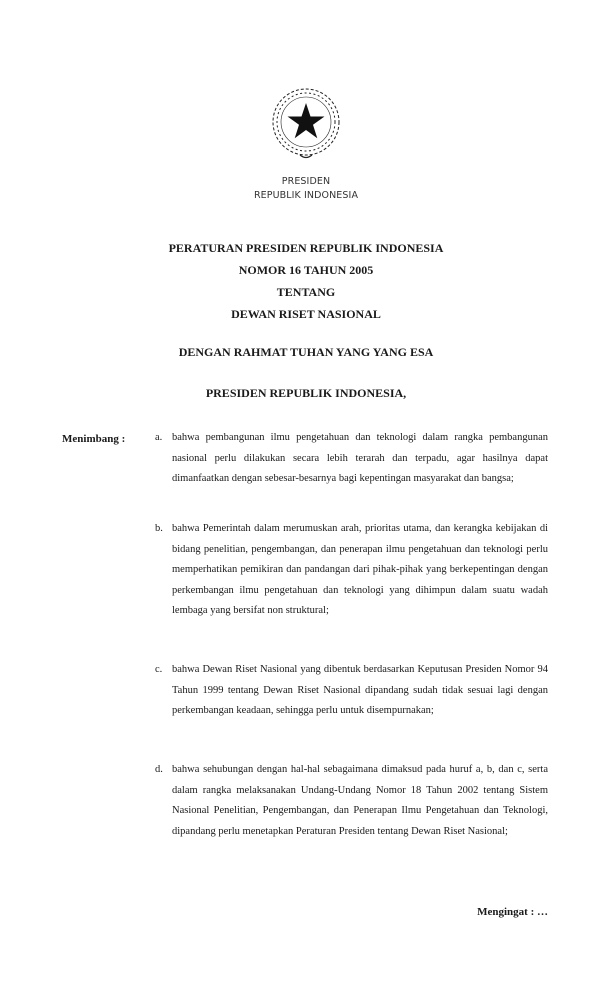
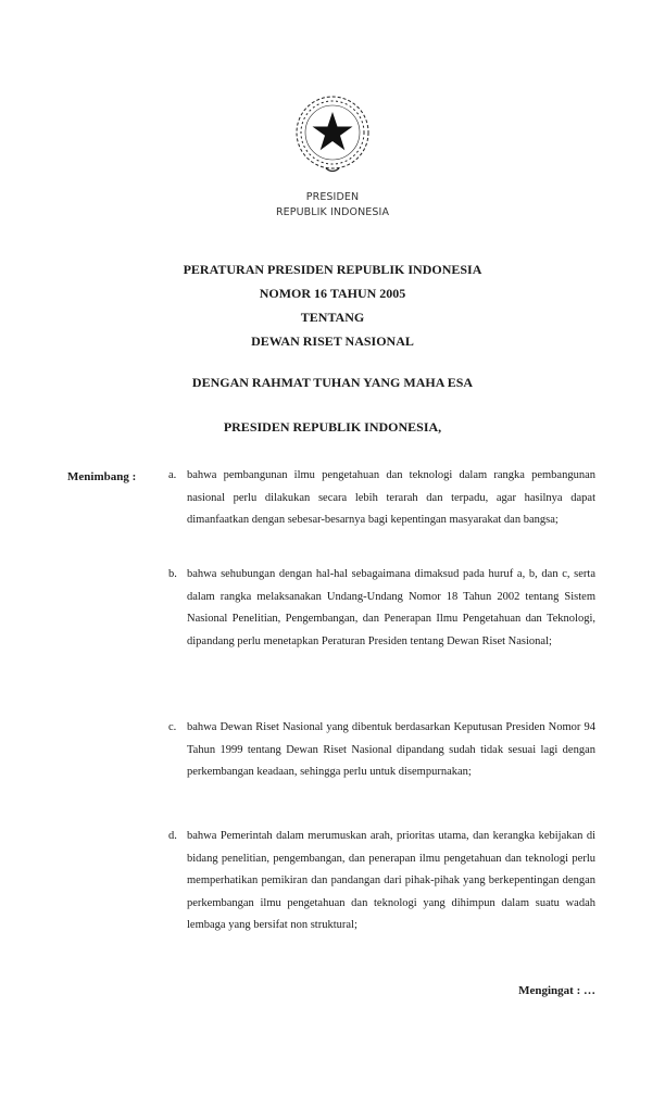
  PRESIDEN
  REPUBLIK INDONESIA
  PERATURAN PRESIDEN REPUBLIK INDONESIA
  NOMOR 16 TAHUN 2005
  TENTANG
  DEWAN RISET NASIONAL
- DENGAN RAHMAT TUHAN YANG YANG ESA
+ DENGAN RAHMAT TUHAN YANG MAHA ESA
  PRESIDEN REPUBLIK INDONESIA,
  Menimbang :
  a.
  bahwa pembangunan ilmu pengetahuan dan teknologi dalam rangka pembangunan nasional perlu dilakukan secara lebih terarah dan terpadu, agar hasilnya dapat dimanfaatkan dengan sebesar-besarnya bagi kepentingan masyarakat dan bangsa;
  b.
- bahwa Pemerintah dalam merumuskan arah, prioritas utama, dan kerangka kebijakan di bidang penelitian, pengembangan, dan penerapan ilmu pengetahuan dan teknologi perlu memperhatikan pemikiran dan pandangan dari pihak-pihak yang berkepentingan dengan perkembangan ilmu pengetahuan dan teknologi yang dihimpun dalam suatu wadah lembaga yang bersifat non struktural;
+ bahwa sehubungan dengan hal-hal sebagaimana dimaksud pada huruf a, b, dan c, serta dalam rangka melaksanakan Undang-Undang Nomor 18 Tahun 2002 tentang Sistem Nasional Penelitian, Pengembangan, dan Penerapan Ilmu Pengetahuan dan Teknologi, dipandang perlu menetapkan Peraturan Presiden tentang Dewan Riset Nasional;
  c.
  bahwa Dewan Riset Nasional yang dibentuk berdasarkan Keputusan Presiden Nomor 94 Tahun 1999 tentang Dewan Riset Nasional dipandang sudah tidak sesuai lagi dengan perkembangan keadaan, sehingga perlu untuk disempurnakan;
  d.
- bahwa sehubungan dengan hal-hal sebagaimana dimaksud pada huruf a, b, dan c, serta dalam rangka melaksanakan Undang-Undang Nomor 18 Tahun 2002 tentang Sistem Nasional Penelitian, Pengembangan, dan Penerapan Ilmu Pengetahuan dan Teknologi, dipandang perlu menetapkan Peraturan Presiden tentang Dewan Riset Nasional;
+ bahwa Pemerintah dalam merumuskan arah, prioritas utama, dan kerangka kebijakan di bidang penelitian, pengembangan, dan penerapan ilmu pengetahuan dan teknologi perlu memperhatikan pemikiran dan pandangan dari pihak-pihak yang berkepentingan dengan perkembangan ilmu pengetahuan dan teknologi yang dihimpun dalam suatu wadah lembaga yang bersifat non struktural;
  Mengingat : …
